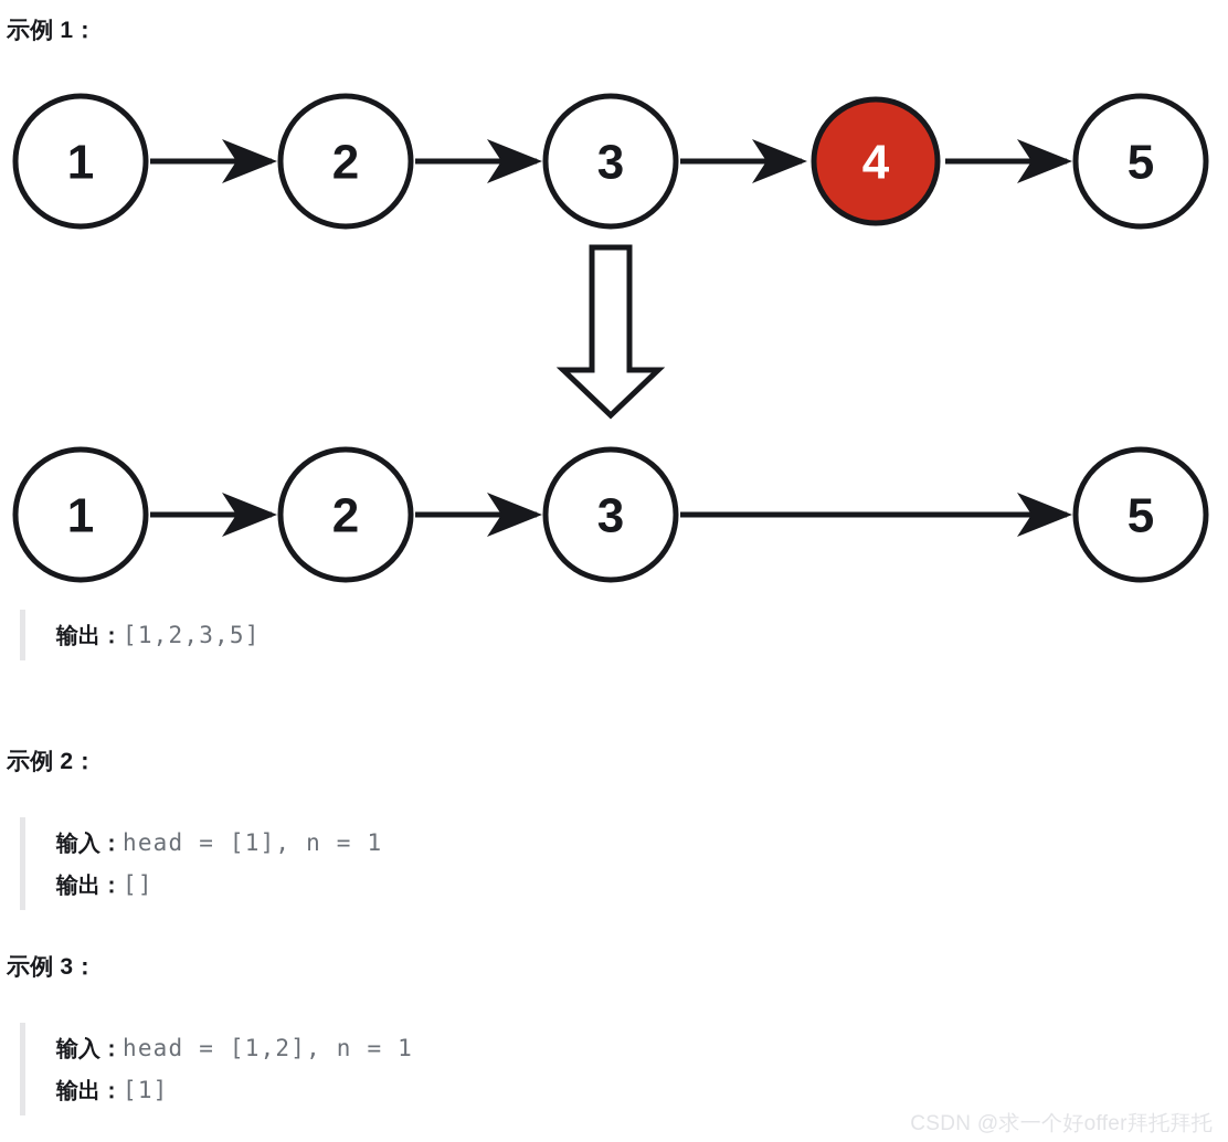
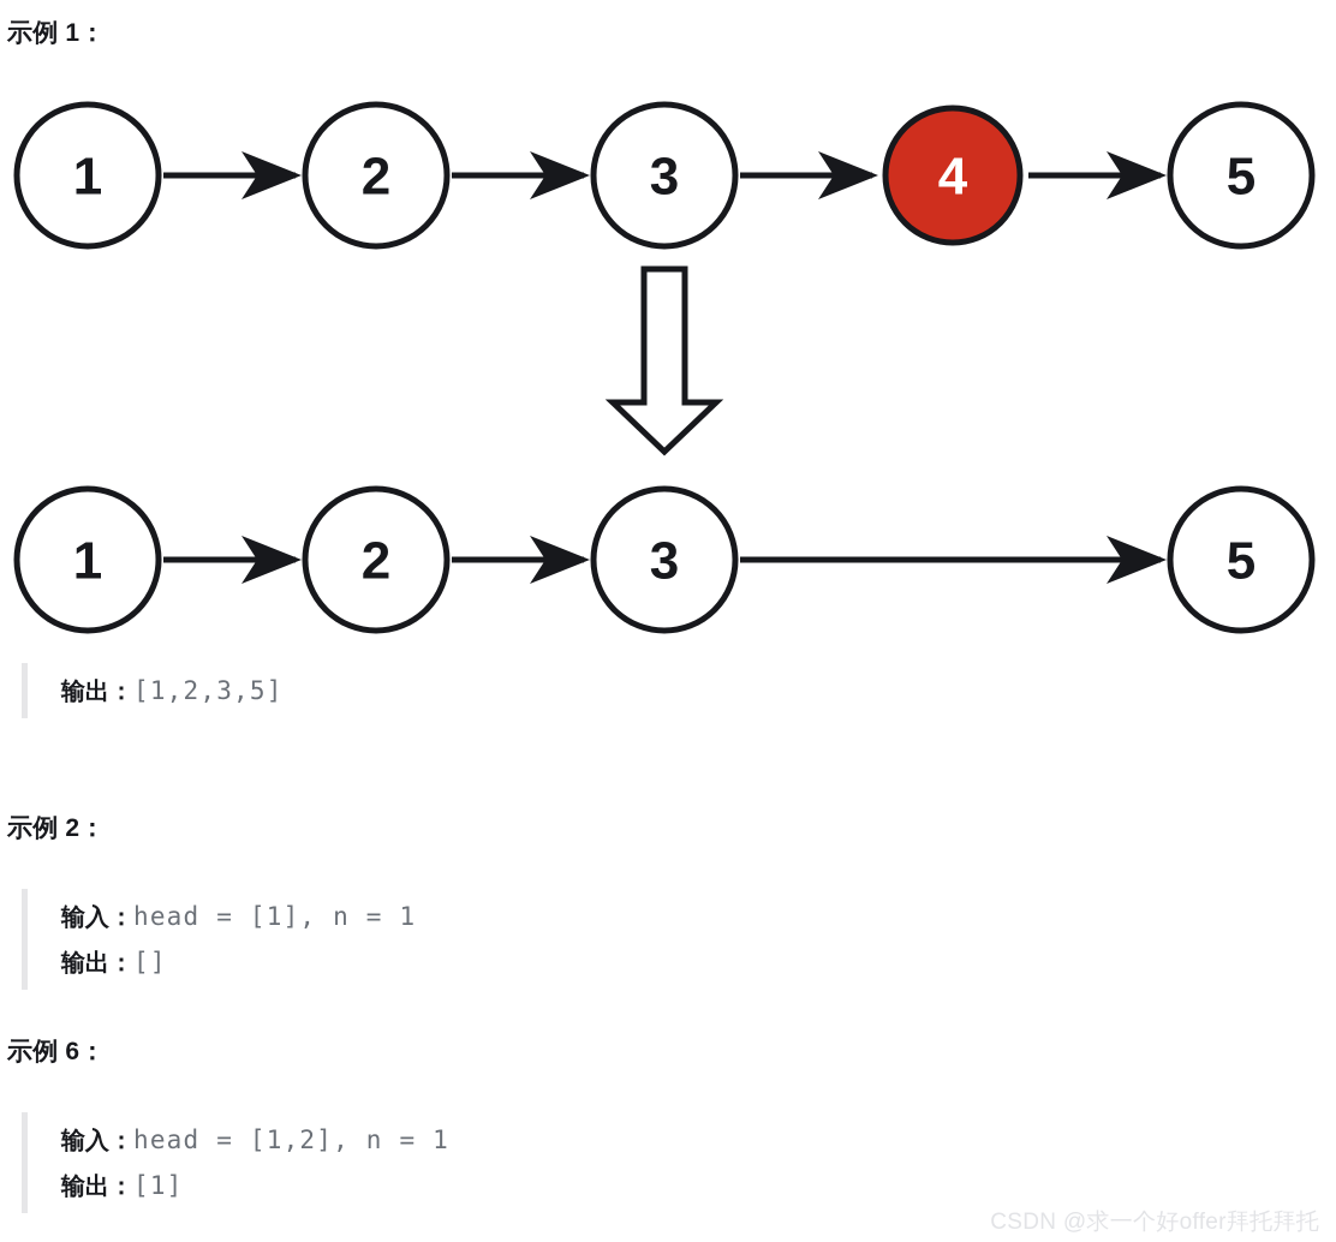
  示例 1：
  1
  2
  3
  4
  5
  1
  2
  3
  5
  输出：[1,2,3,5]
  示例 2：
  输入：head = [1], n = 1
  输出：[]
- 示例 3：
+ 示例 6：
  输入：head = [1,2], n = 1
  输出：[1]
  CSDN @求一个好offer拜托拜托
